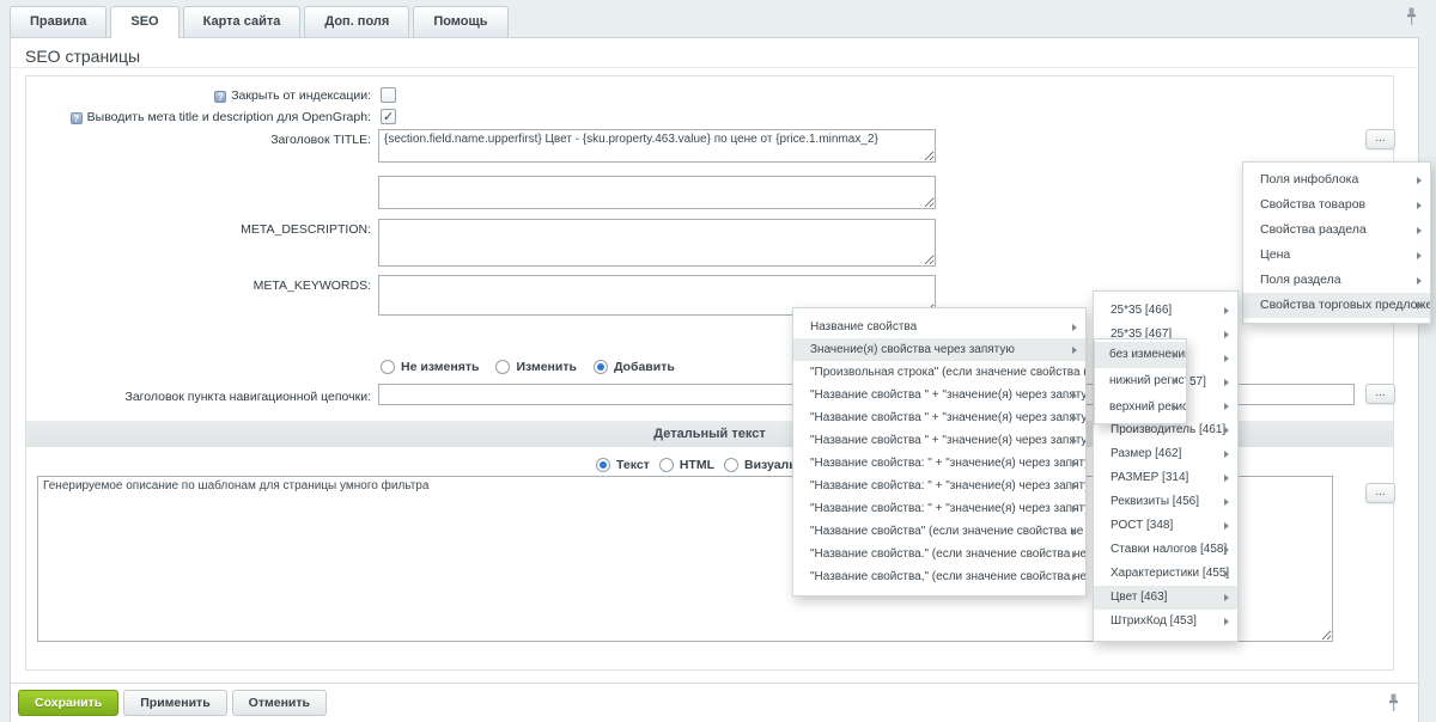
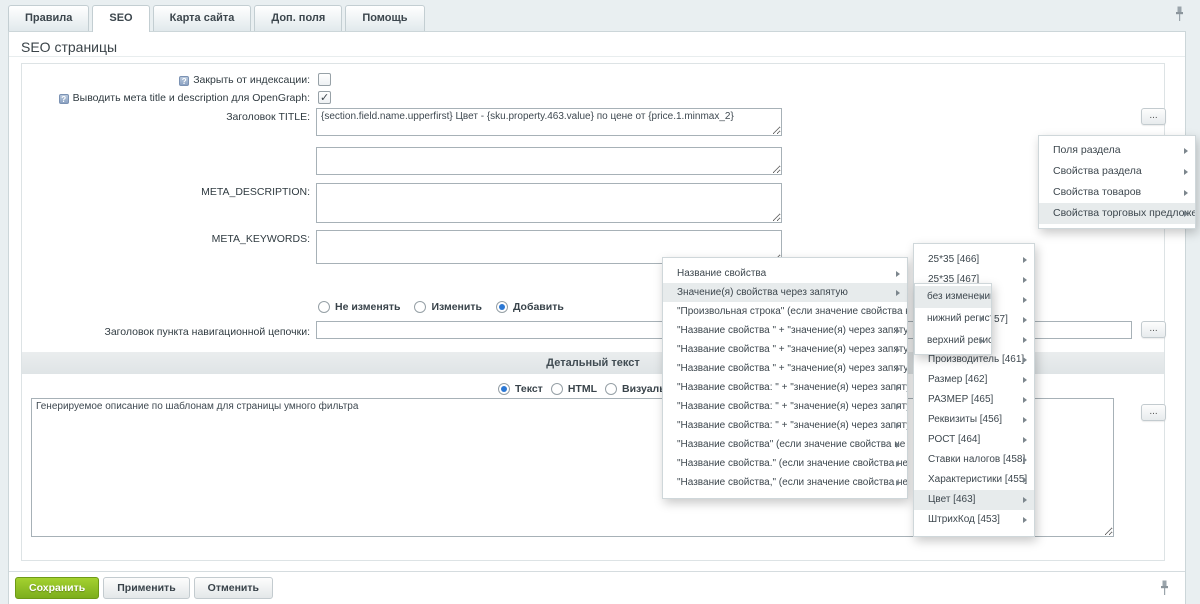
  Правила
  SEO
  Карта сайта
  Доп. поля
  Помощь
  SEO страницы
  ? Закрыть от индексации:
  ? Выводить мета title и description для OpenGraph:
  Заголовок TITLE:
  {section.field.name.upperfirst} Цвет - {sku.property.463.value} по цене от {price.1.minmax_2}
  ...
  META_DESCRIPTION:
  META_KEYWORDS:
  Не изменять
  Изменить
  Добавить
  Заголовок пункта навигационной цепочки:
  ...
  Детальный текст
  Текст
  HTML
  Генерируемое описание по шаблонам для страницы умного фильтра
  ...
  Сохранить
  Применить
  Отменить
- Поля инфоблока
- Свойства товаров
+ Поля раздела
  Свойства раздела
- Цена
- Поля раздела
+ Свойства товаров
  Свойства торговых предложе
  Название свойства
  Значение(я) свойства через запятую
  "Произвольная строка" (если значение свойства
  "Название свойства " + "значение(я) через запяту
  "Название свойства " + "значение(я) через запяту
  "Название свойства " + "значение(я) через запяту
  "Название свойства: " + "значение(я) через запят
  "Название свойства: " + "значение(я) через запят
  "Название свойства: " + "значение(я) через запят
  "Название свойства" (если значение свойства не
  "Название свойства." (если значение свойства не
  "Название свойства," (если значение свойства не
  25*35 [466]
  25*35 [467]
  57]
  Производитель [461]
  Размер [462]
- РАЗМЕР [314]
+ РАЗМЕР [465]
  Реквизиты [456]
- РОСТ [348]
+ РОСТ [464]
  Ставки налогов [458]
  Характеристики [455]
  Цвет [463]
  ШтрихКод [453]
  без изменени
  нижний регис
  верхний регис
